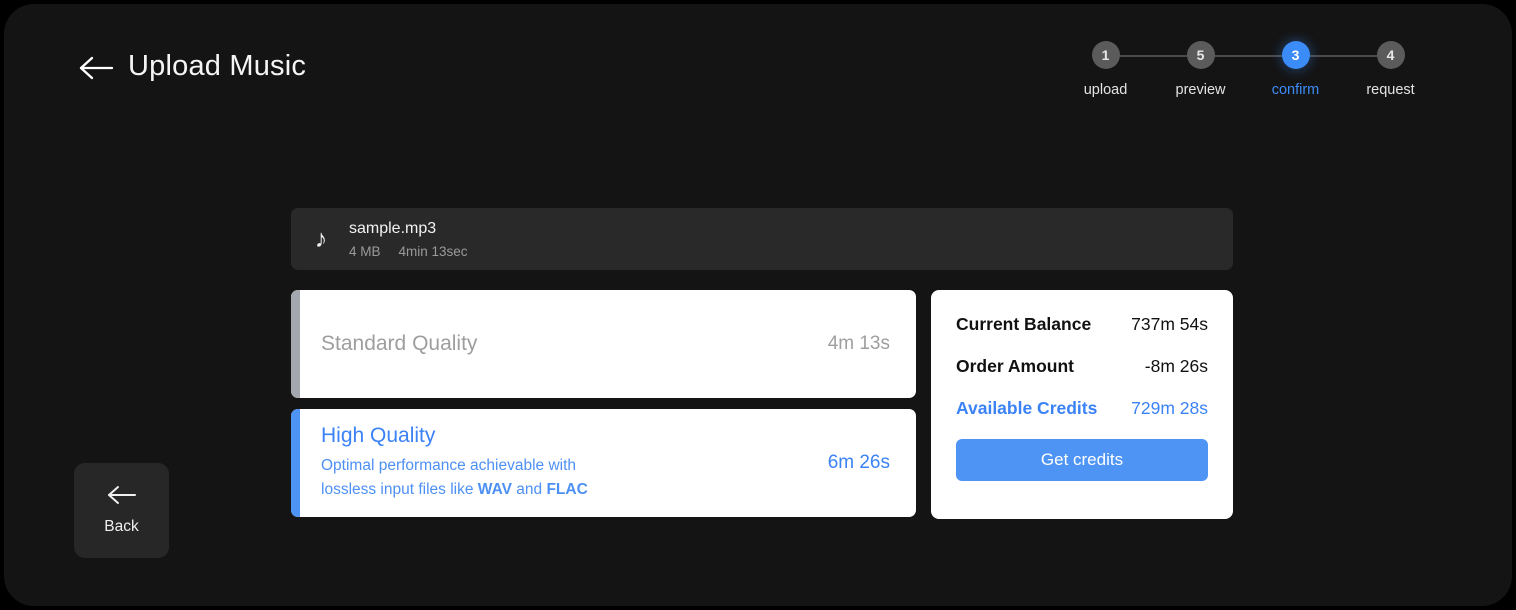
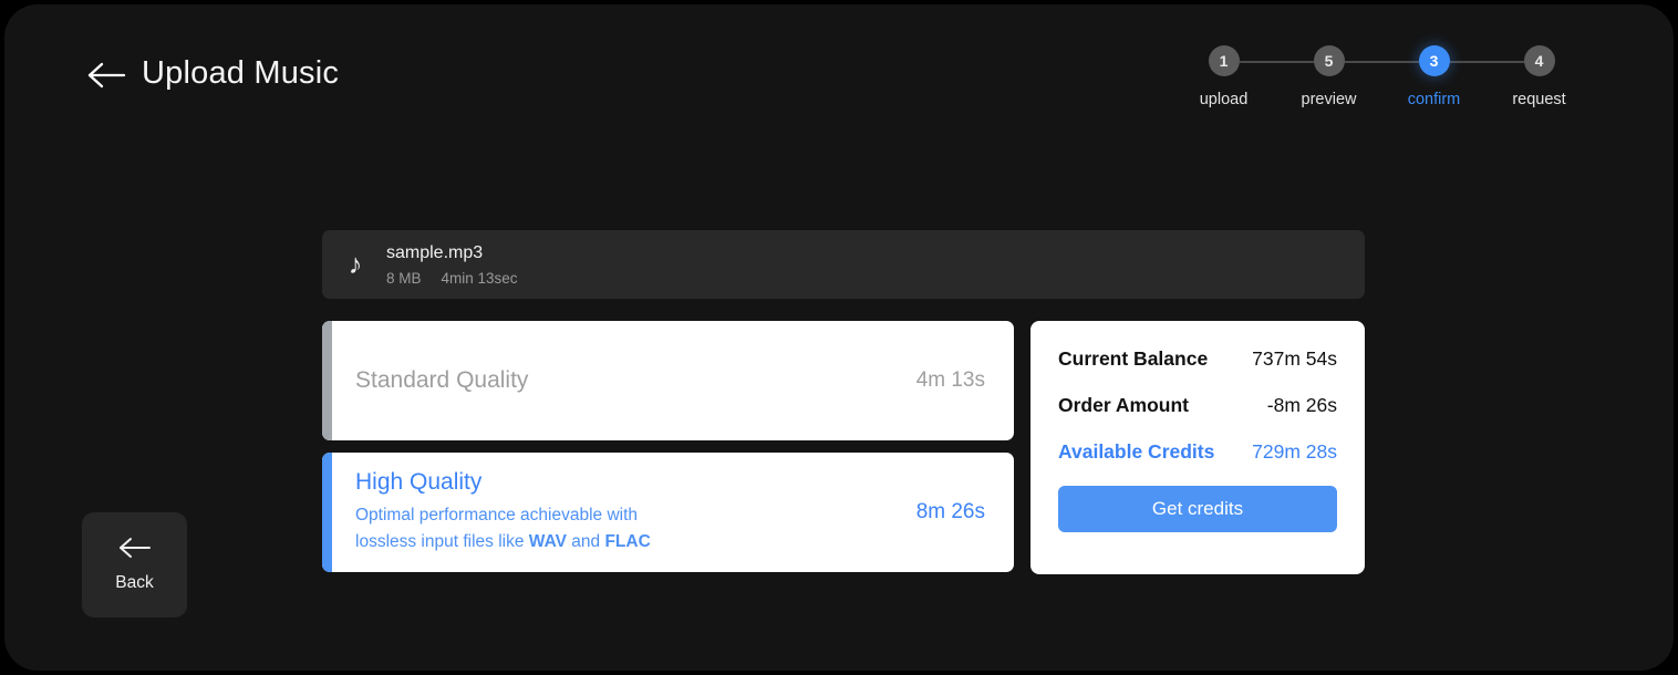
  Upload Music
  1
  upload
  5
  preview
  3
  confirm
  4
  request
  ♪
  sample.mp3
- 4 MB
+ 8 MB
  4min 13sec
  Standard Quality
  4m 13s
  High Quality
  Optimal performance achievable with lossless input files like WAV and FLAC
- 6m 26s
+ 8m 26s
  Current Balance
  737m 54s
  Order Amount
  -8m 26s
  Available Credits
  729m 28s
  Get credits
  Back
